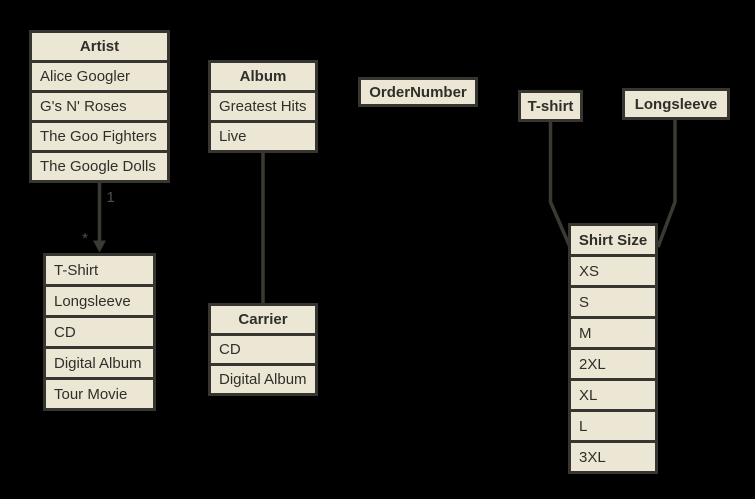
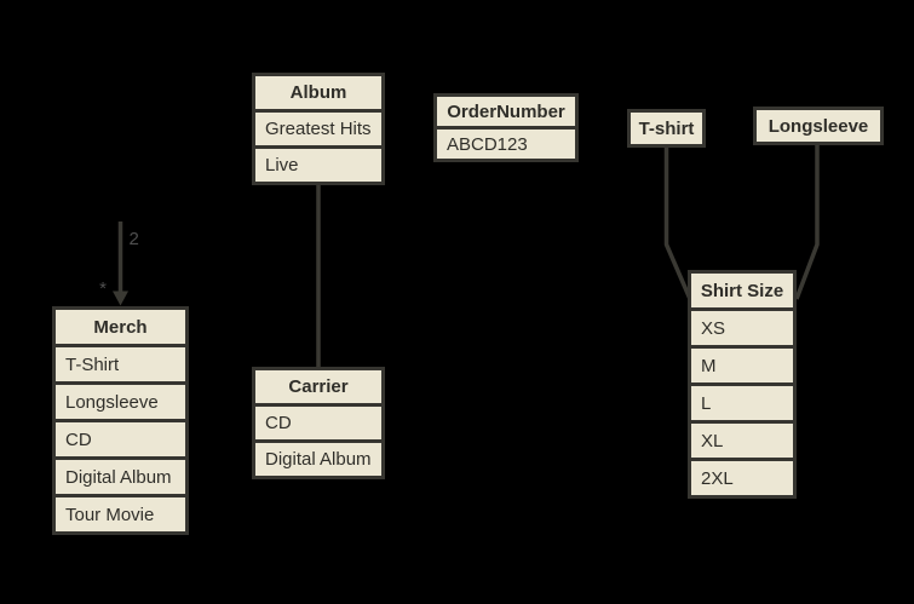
- 1
+ 2
  *
- Artist
- Alice Googler
- G's N' Roses
- The Goo Fighters
- The Google Dolls
  Album
  Greatest Hits
  Live
  OrderNumber
+ ABCD123
  T-shirt
  Longsleeve
+ Merch
  T-Shirt
  Longsleeve
  CD
  Digital Album
  Tour Movie
  Carrier
  CD
  Digital Album
  Shirt Size
  XS
- S
  M
- 2XL
+ L
  XL
- L
+ 2XL
- 3XL
